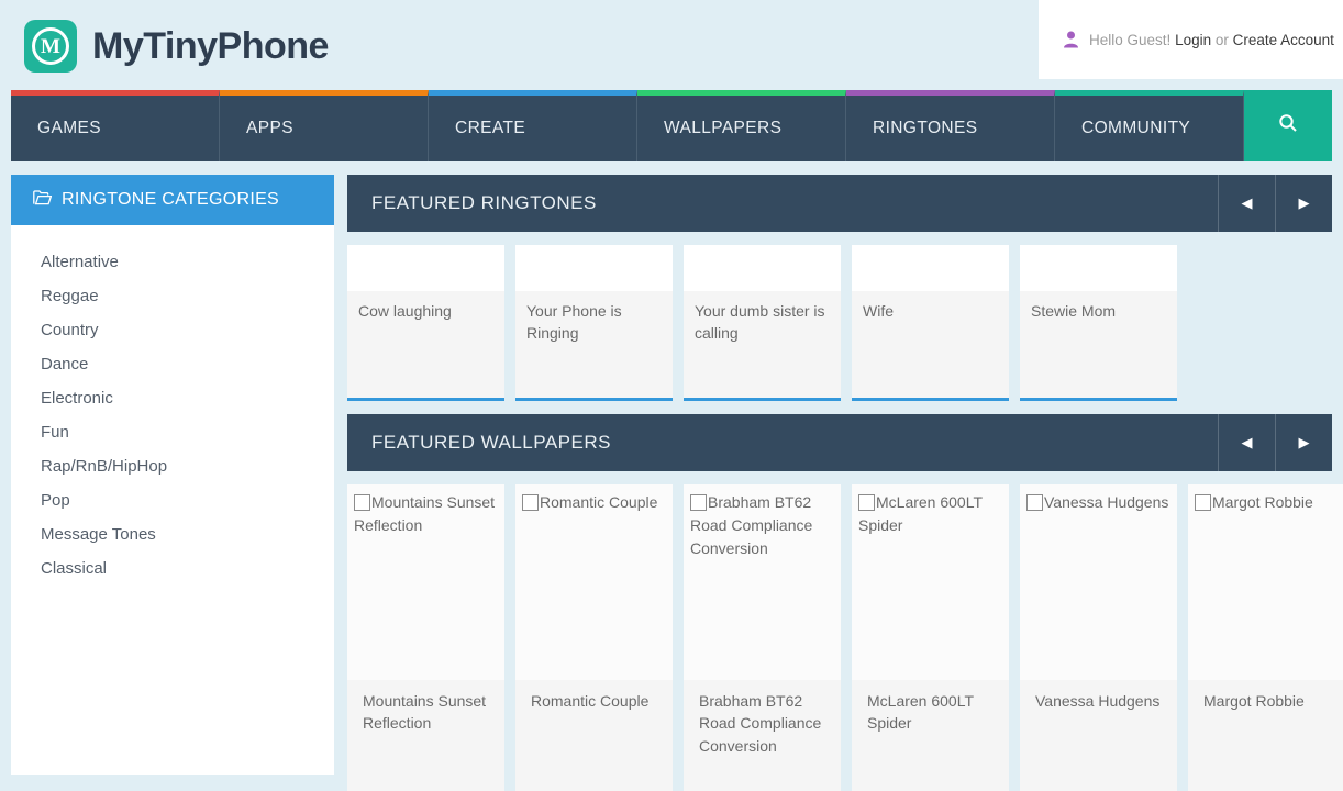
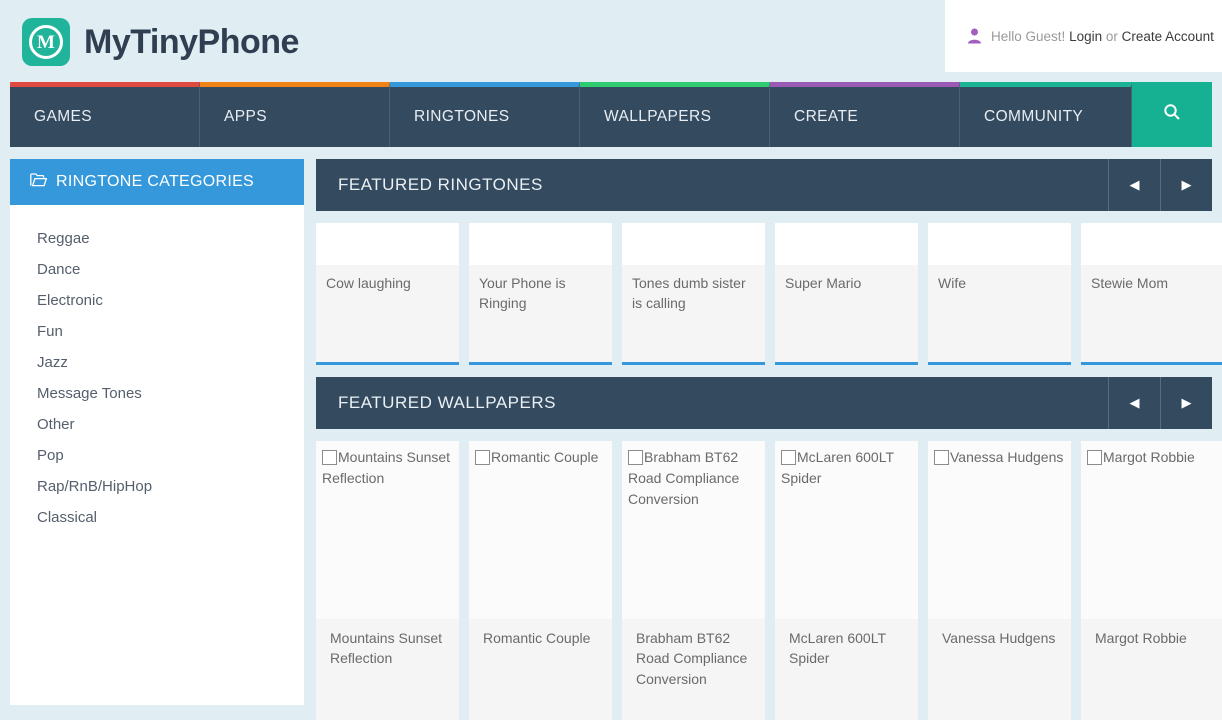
  M
  MyTinyPhone
  Hello Guest! Login or Create Account
  GAMES
  APPS
- CREATE
+ RINGTONES
  WALLPAPERS
- RINGTONES
+ CREATE
  COMMUNITY
  RINGTONE CATEGORIES
- Alternative
  Reggae
- Country
  Dance
  Electronic
  Fun
+ Jazz
- Rap/RnB/HipHop
+ Message Tones
+ Other
  Pop
- Message Tones
+ Rap/RnB/HipHop
  Classical
  FEATURED RINGTONES
  ◀
  ▶
  Cow laughing
  Your Phone is Ringing
- Your dumb sister is calling
+ Tones dumb sister is calling
+ Super Mario
  Wife
  Stewie Mom
  FEATURED WALLPAPERS
  ◀
  ▶
  Mountains Sunset Reflection
  Mountains Sunset Reflection
  Romantic Couple
  Romantic Couple
  Brabham BT62 Road Compliance Conversion
  Brabham BT62 Road Compliance Conversion
  McLaren 600LT Spider
  McLaren 600LT Spider
  Vanessa Hudgens
  Vanessa Hudgens
  Margot Robbie
  Margot Robbie
